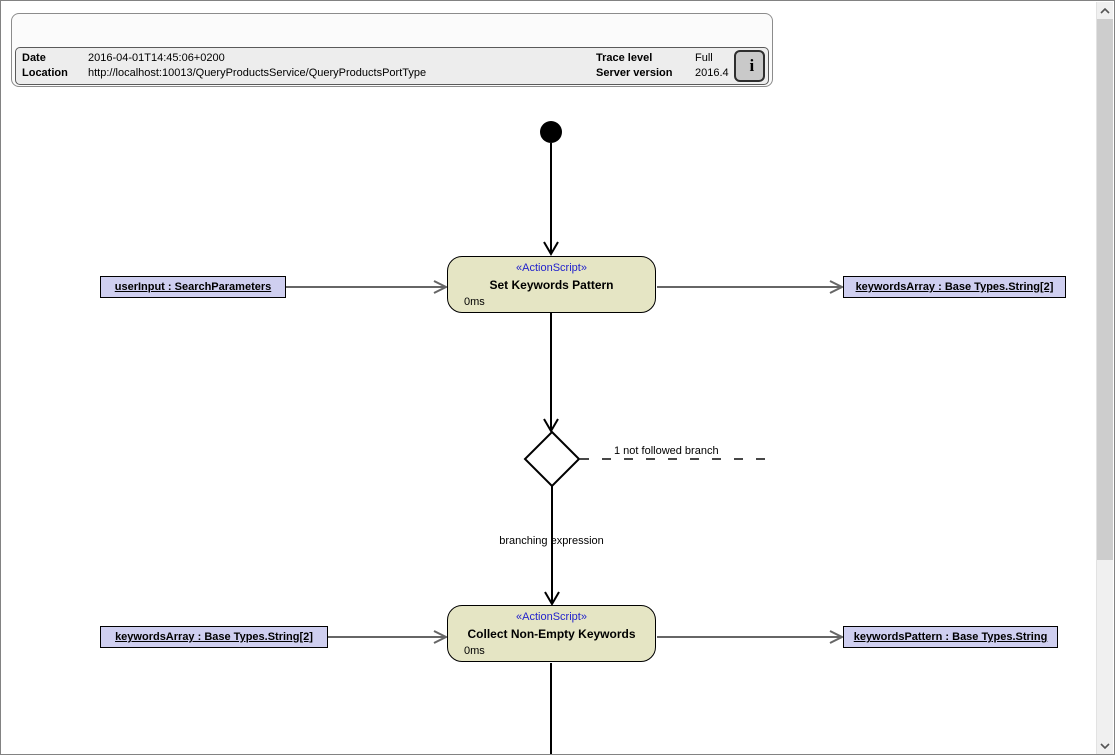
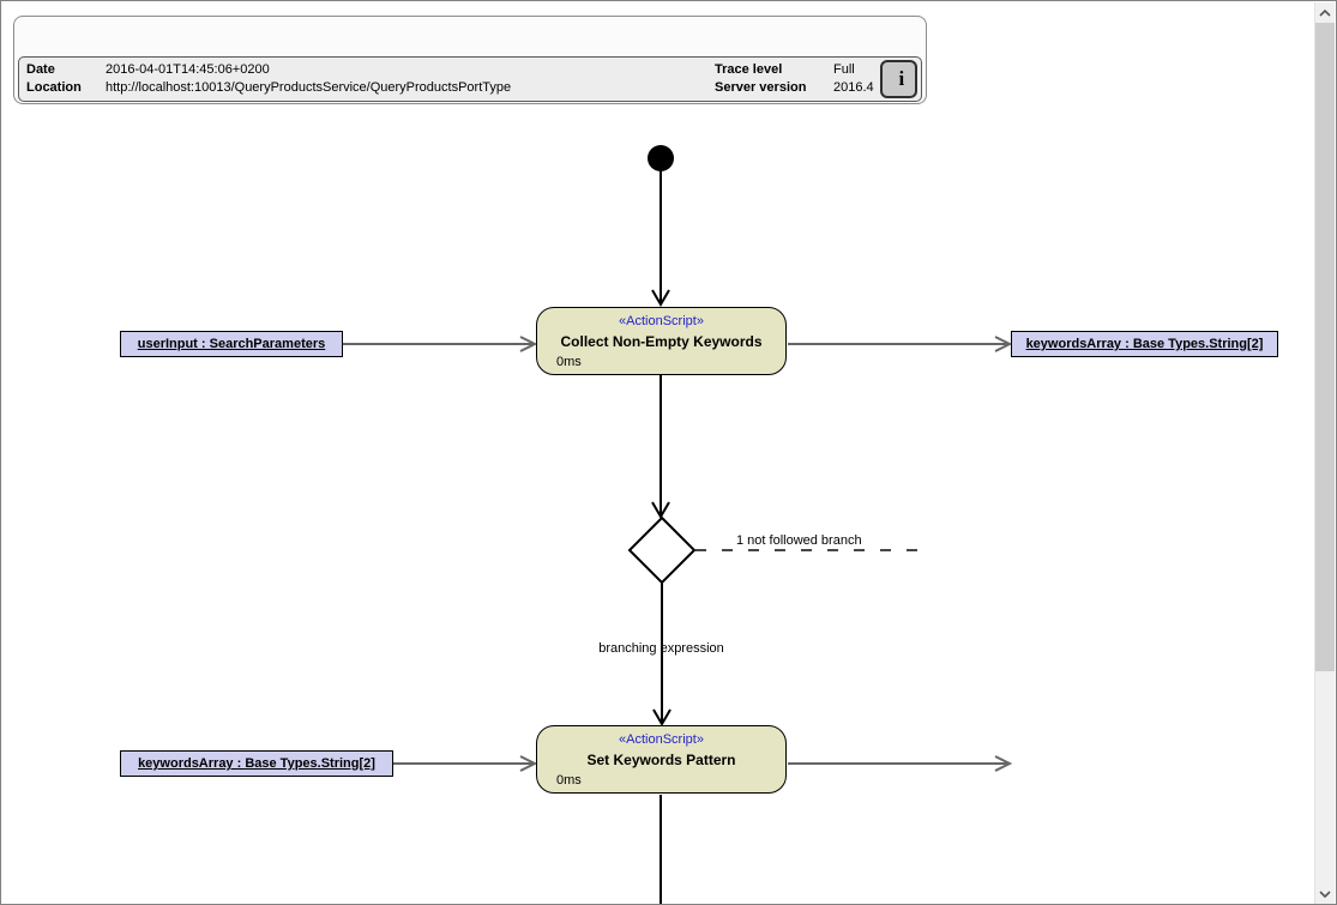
  Date
  2016-04-01T14:45:06+0200
  Location
  http://localhost:10013/QueryProductsService/QueryProductsPortType
  Trace level
  Full
  Server version
  2016.4
  i
  «ActionScript»
- Set Keywords Pattern
+ Collect Non-Empty Keywords
  0ms
  «ActionScript»
- Collect Non-Empty Keywords
+ Set Keywords Pattern
  0ms
  userInput : SearchParameters
  keywordsArray : Base Types.String[2]
  keywordsArray : Base Types.String[2]
- keywordsPattern : Base Types.String
  1 not followed branch
  branching expression
